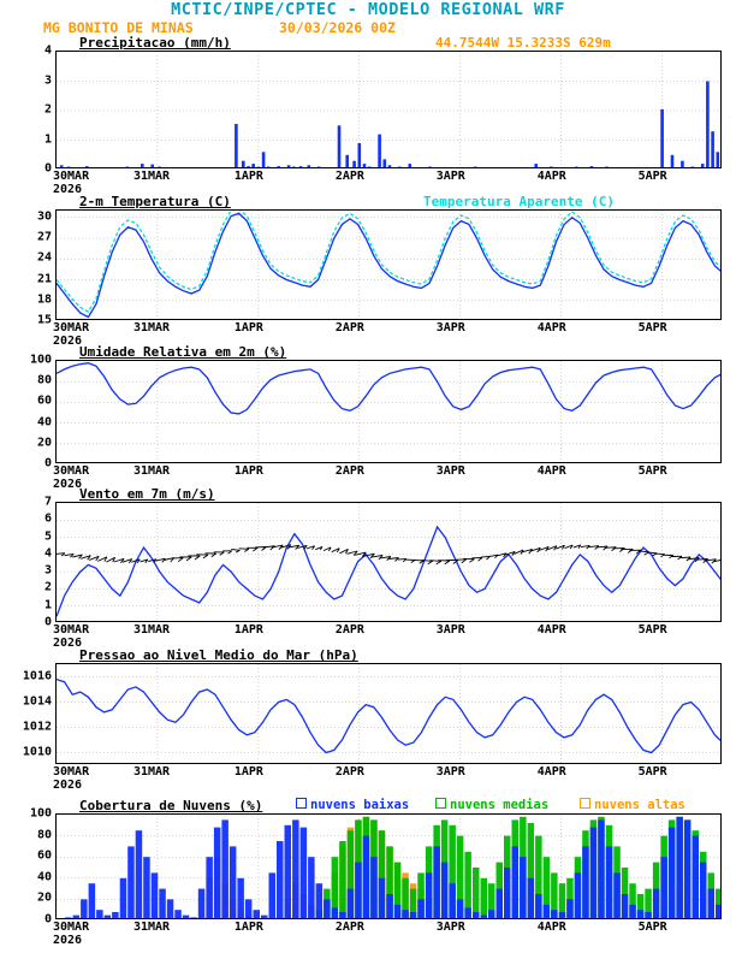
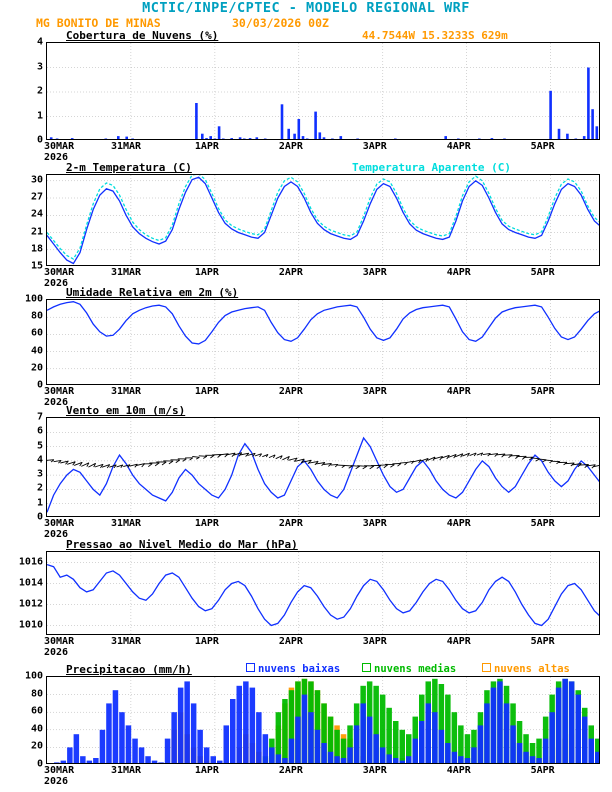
  MCTIC/INPE/CPTEC - MODELO REGIONAL WRF
  MG BONITO DE MINAS
  30/03/2026 00Z
- Precipitacao (mm/h)
+ Cobertura de Nuvens (%)
  0
  1
  2
  3
  4
  30MAR
  31MAR
  1APR
  2APR
  3APR
  4APR
  5APR
  2026
  2-m Temperatura (C)
  Temperatura Aparente (C)
  15
  18
  21
  24
  27
  30
  30MAR
  31MAR
  1APR
  2APR
  3APR
  4APR
  5APR
  2026
  Umidade Relativa em 2m (%)
  0
  20
  40
  60
  80
  100
  30MAR
  31MAR
  1APR
  2APR
  3APR
  4APR
  5APR
  2026
- Vento em 7m (m/s)
+ Vento em 10m (m/s)
  0
  1
  2
  3
  4
  5
  6
  7
  30MAR
  31MAR
  1APR
  2APR
  3APR
  4APR
  5APR
  2026
  Pressao ao Nivel Medio do Mar (hPa)
  1010
  1012
  1014
  1016
  30MAR
  31MAR
  1APR
  2APR
  3APR
  4APR
  5APR
  2026
- Cobertura de Nuvens (%)
+ Precipitacao (mm/h)
  nuvens baixas
  nuvens medias
  nuvens altas
  0
  20
  40
  60
  80
  100
  30MAR
  31MAR
  1APR
  2APR
  3APR
  4APR
  5APR
  2026
  44.7544W 15.3233S 629m
